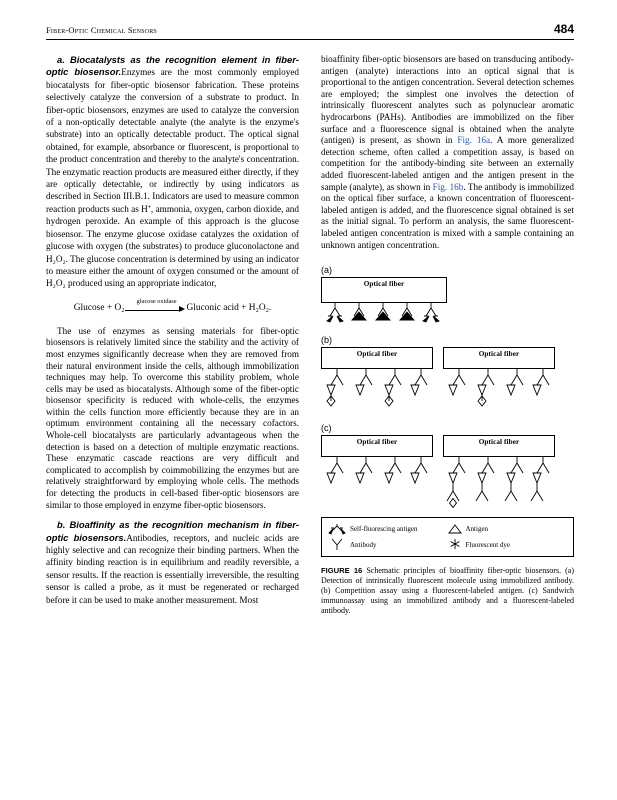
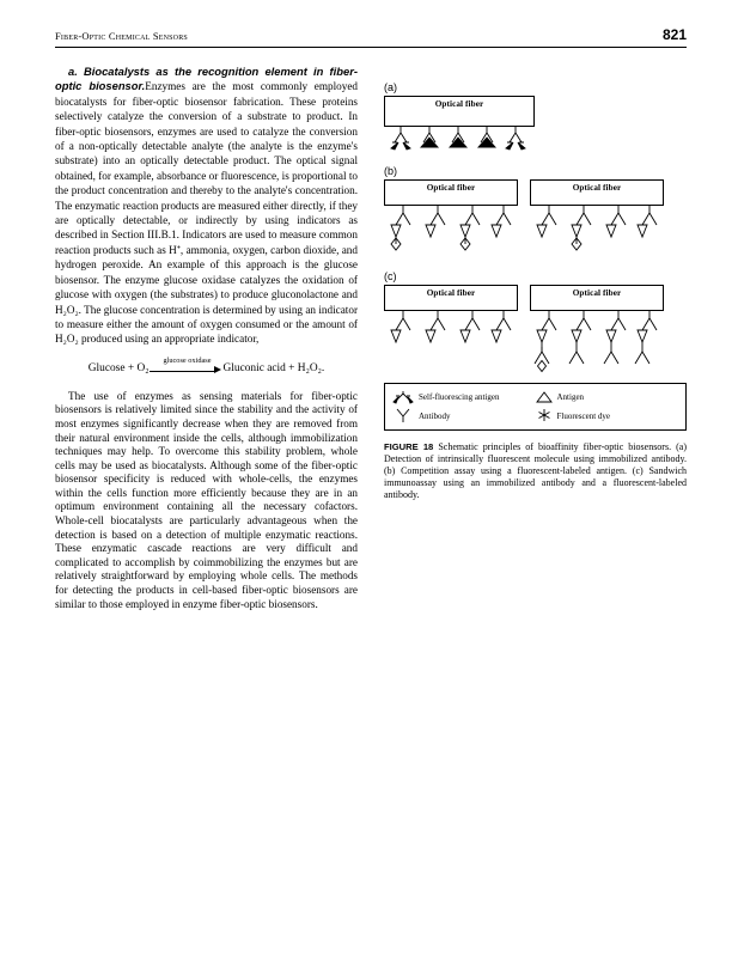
  Fiber-Optic Chemical Sensors
- 484
+ 821
- a. Biocatalysts as the recognition element in fiber-optic biosensor.Enzymes are the most commonly employed biocatalysts for fiber-optic biosensor fabrication. These proteins selectively catalyze the conversion of a substrate to product. In fiber-optic biosensors, enzymes are used to catalyze the conversion of a non-optically detectable analyte (the analyte is the enzyme's substrate) into an optically detectable product. The optical signal obtained, for example, absorbance or fluorescent, is proportional to the product concentration and thereby to the analyte's concentration. The enzymatic reaction products are measured either directly, if they are optically detectable, or indirectly by using indicators as described in Section III.B.1. Indicators are used to measure common reaction products such as H⁺, ammonia, oxygen, carbon dioxide, and hydrogen peroxide. An example of this approach is the glucose biosensor. The enzyme glucose oxidase catalyzes the oxidation of glucose with oxygen (the substrates) to produce gluconolactone and H₂O₂. The glucose concentration is determined by using an indicator to measure either the amount of oxygen consumed or the amount of H₂O₂ produced using an appropriate indicator,
+ a. Biocatalysts as the recognition element in fiber-optic biosensor.Enzymes are the most commonly employed biocatalysts for fiber-optic biosensor fabrication. These proteins selectively catalyze the conversion of a substrate to product. In fiber-optic biosensors, enzymes are used to catalyze the conversion of a non-optically detectable analyte (the analyte is the enzyme's substrate) into an optically detectable product. The optical signal obtained, for example, absorbance or fluorescence, is proportional to the product concentration and thereby to the analyte's concentration. The enzymatic reaction products are measured either directly, if they are optically detectable, or indirectly by using indicators as described in Section III.B.1. Indicators are used to measure common reaction products such as H⁺, ammonia, oxygen, carbon dioxide, and hydrogen peroxide. An example of this approach is the glucose biosensor. The enzyme glucose oxidase catalyzes the oxidation of glucose with oxygen (the substrates) to produce gluconolactone and H₂O₂. The glucose concentration is determined by using an indicator to measure either the amount of oxygen consumed or the amount of H₂O₂ produced using an appropriate indicator,
  Glucose + O₂
  Gluconic acid + H₂O₂.
  The use of enzymes as sensing materials for fiber-optic biosensors is relatively limited since the stability and the activity of most enzymes significantly decrease when they are removed from their natural environment inside the cells, although immobilization techniques may help. To overcome this stability problem, whole cells may be used as biocatalysts. Although some of the fiber-optic biosensor specificity is reduced with whole-cells, the enzymes within the cells function more efficiently because they are in an optimum environment containing all the necessary cofactors. Whole-cell biocatalysts are particularly advantageous when the detection is based on a detection of multiple enzymatic reactions. These enzymatic cascade reactions are very difficult and complicated to accomplish by coimmobilizing the enzymes but are relatively straightforward by employing whole cells. The methods for detecting the products in cell-based fiber-optic biosensors are similar to those employed in enzyme fiber-optic biosensors.
- b. Bioaffinity as the recognition mechanism in fiber-optic biosensors.Antibodies, receptors, and nucleic acids are highly selective and can recognize their binding partners. When the affinity binding reaction is in equilibrium and readily reversible, a sensor results. If the reaction is essentially irreversible, the resulting sensor is called a probe, as it must be regenerated or recharged before it can be used to make another measurement. Most
- bioaffinity fiber-optic biosensors are based on transducing antibody-antigen (analyte) interactions into an optical signal that is proportional to the antigen concentration. Several detection schemes are employed; the simplest one involves the detection of intrinsically fluorescent analytes such as polynuclear aromatic hydrocarbons (PAHs). Antibodies are immobilized on the fiber surface and a fluorescence signal is obtained when the analyte (antigen) is present, as shown in Fig. 16a. A more generalized detection scheme, often called a competition assay, is based on competition for the antibody-binding site between an externally added fluorescent-labeled antigen and the antigen present in the sample (analyte), as shown in Fig. 16b. The antibody is immobilized on the optical fiber surface, a known concentration of fluorescent-labeled antigen is added, and the fluorescence signal obtained is set as the initial signal. To perform an analysis, the same fluorescent-labeled antigen concentration is mixed with a sample containing an unknown antigen concentration.
  (a)
  Optical fiber
  (b)
  Optical fiber
  Optical fiber
  (c)
  Optical fiber
  Optical fiber
  Self-fluorescing antigen
  Antigen
  Antibody
  Fluorescent dye
- FIGURE 16 Schematic principles of bioaffinity fiber-optic biosensors. (a) Detection of intrinsically fluorescent molecule using immobilized antibody. (b) Competition assay using a fluorescent-labeled antigen. (c) Sandwich immunoassay using an immobilized antibody and a fluorescent-labeled antibody.
+ FIGURE 18 Schematic principles of bioaffinity fiber-optic biosensors. (a) Detection of intrinsically fluorescent molecule using immobilized antibody. (b) Competition assay using a fluorescent-labeled antigen. (c) Sandwich immunoassay using an immobilized antibody and a fluorescent-labeled antibody.
